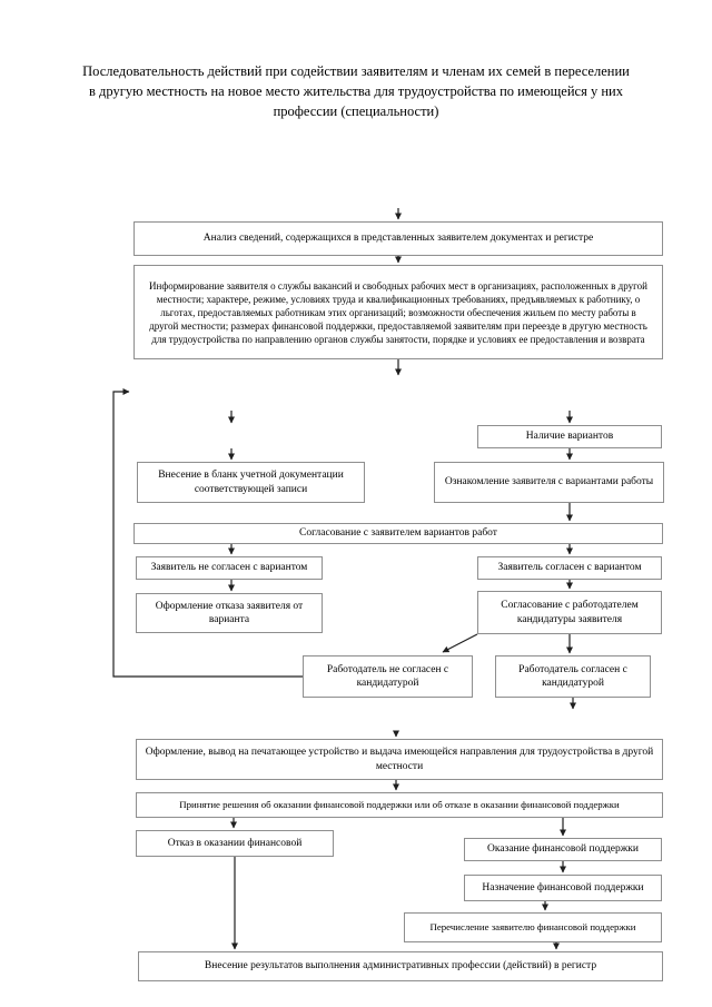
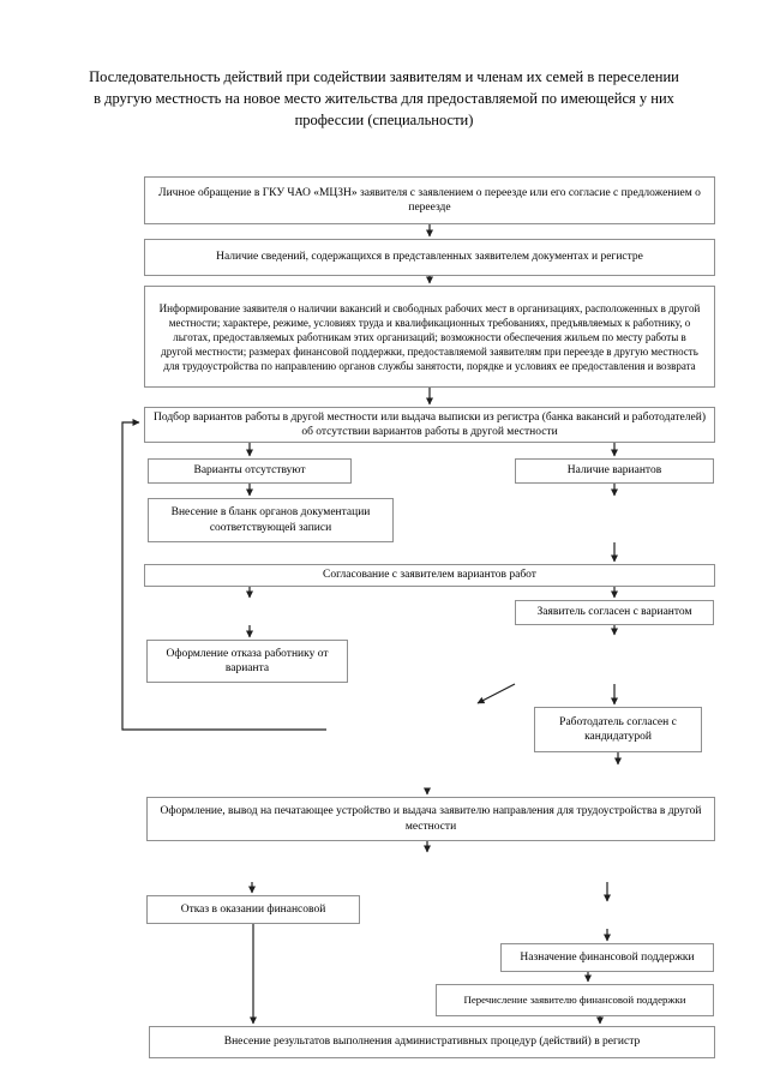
- Последовательность действий при содействии заявителям и членам их семей в переселении в другую местность на новое место жительства для трудоустройства по имеющейся у них профессии (специальности)
+ Последовательность действий при содействии заявителям и членам их семей в переселении в другую местность на новое место жительства для предоставляемой по имеющейся у них профессии (специальности)
+ Личное обращение в ГКУ ЧАО «МЦЗН» заявителя с заявлением о переезде или его согласие с предложением о переезде
- Анализ сведений, содержащихся в представленных заявителем документах и регистре
+ Наличие сведений, содержащихся в представленных заявителем документах и регистре
- Информирование заявителя о службы вакансий и свободных рабочих мест в организациях, расположенных в другой местности; характере, режиме, условиях труда и квалификационных требованиях, предъявляемых к работнику, о льготах, предоставляемых работникам этих организаций; возможности обеспечения жильем по месту работы в другой местности; размерах финансовой поддержки, предоставляемой заявителям при переезде в другую местность для трудоустройства по направлению органов службы занятости, порядке и условиях ее предоставления и возврата
+ Информирование заявителя о наличии вакансий и свободных рабочих мест в организациях, расположенных в другой местности; характере, режиме, условиях труда и квалификационных требованиях, предъявляемых к работнику, о льготах, предоставляемых работникам этих организаций; возможности обеспечения жильем по месту работы в другой местности; размерах финансовой поддержки, предоставляемой заявителям при переезде в другую местность для трудоустройства по направлению органов службы занятости, порядке и условиях ее предоставления и возврата
+ Подбор вариантов работы в другой местности или выдача выписки из регистра (банка вакансий и работодателей) об отсутствии вариантов работы в другой местности
+ Варианты отсутствуют
  Наличие вариантов
- Внесение в бланк учетной документации соответствующей записи
+ Внесение в бланк органов документации соответствующей записи
- Ознакомление заявителя с вариантами работы
  Согласование с заявителем вариантов работ
- Заявитель не согласен с вариантом
  Заявитель согласен с вариантом
- Оформление отказа заявителя от варианта
+ Оформление отказа работнику от варианта
- Согласование с работодателем кандидатуры заявителя
- Работодатель не согласен с кандидатурой
  Работодатель согласен с кандидатурой
- Оформление, вывод на печатающее устройство и выдача имеющейся направления для трудоустройства в другой местности
+ Оформление, вывод на печатающее устройство и выдача заявителю направления для трудоустройства в другой местности
- Принятие решения об оказании финансовой поддержки или об отказе в оказании финансовой поддержки
  Отказ в оказании финансовой
- Оказание финансовой поддержки
  Назначение финансовой поддержки
  Перечисление заявителю финансовой поддержки
- Внесение результатов выполнения административных профессии (действий) в регистр
+ Внесение результатов выполнения административных процедур (действий) в регистр
